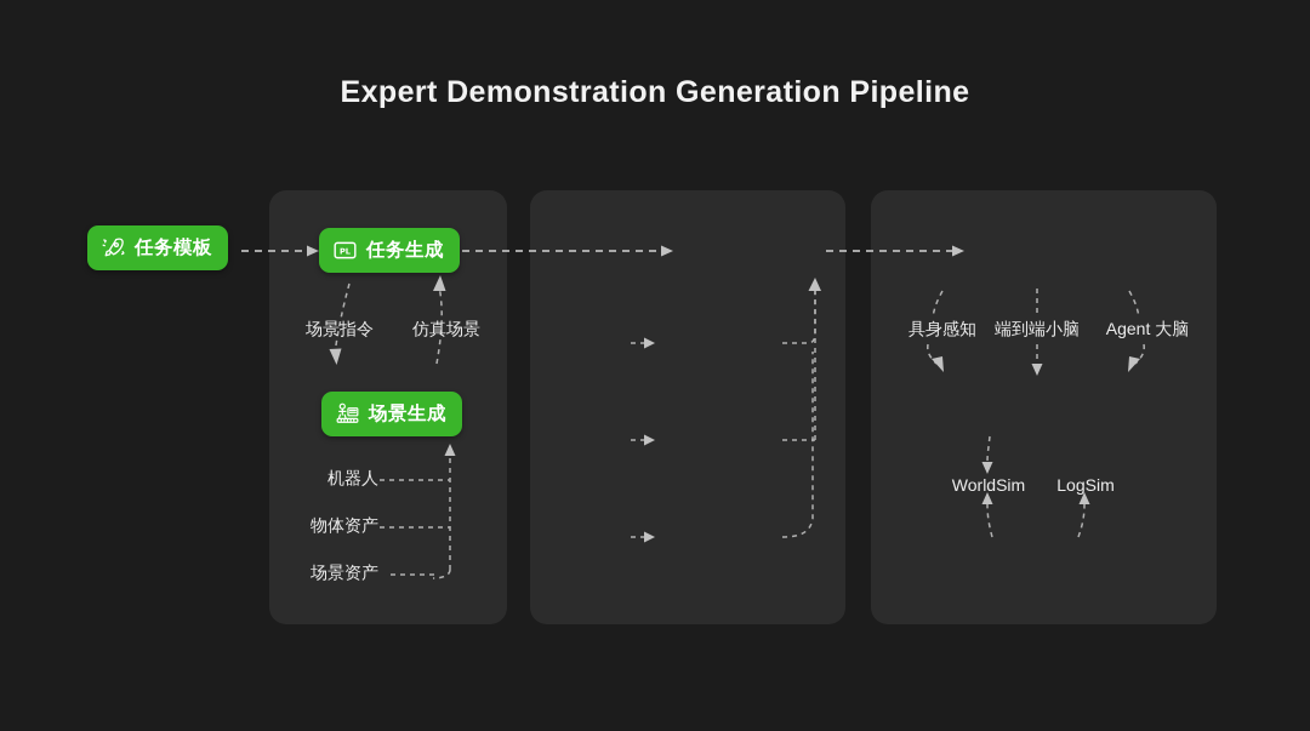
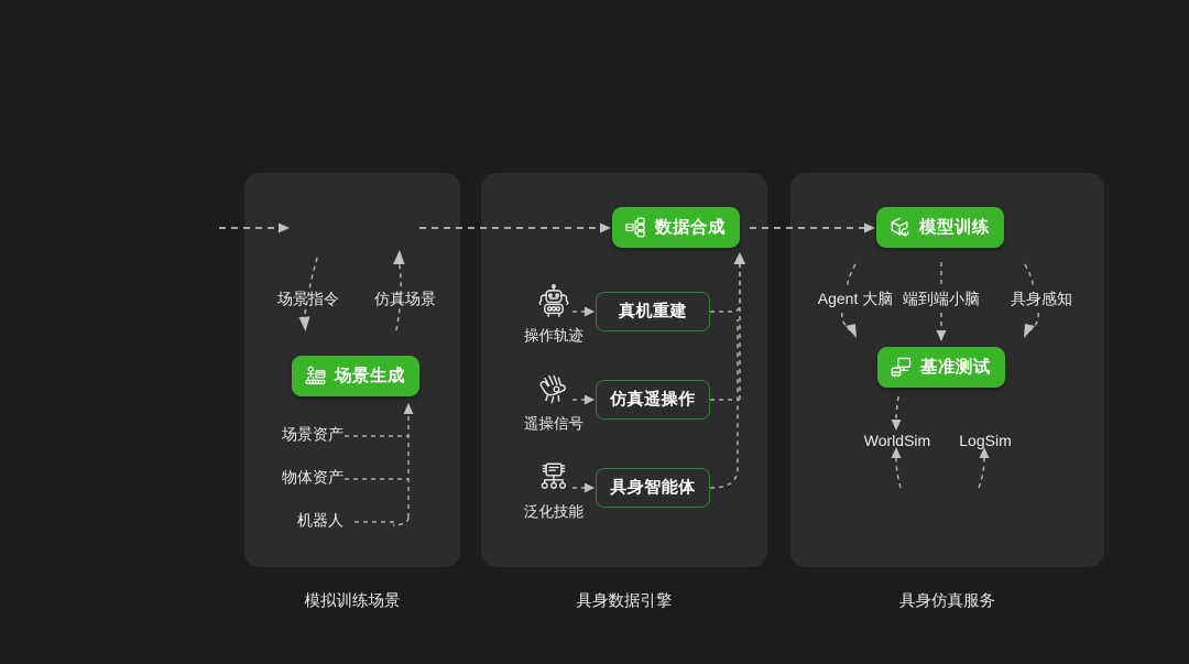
- Expert Demonstration Generation Pipeline
- 任务模板
- PL
- 任务生成
  场景生成
  场景指令
  仿真场景
- 机器人
+ 场景资产
  物体资产
- 场景资产
+ 机器人
+ 数据合成
+ 操作轨迹
+ 真机重建
+ 遥操信号
+ 仿真遥操作
+ 泛化技能
+ 具身智能体
+ 模型训练
- 具身感知
+ Agent 大脑
  端到端小脑
- Agent 大脑
+ 具身感知
+ 基准测试
  WorldSim
  LogSim
+ 模拟训练场景
+ 具身数据引擎
+ 具身仿真服务
